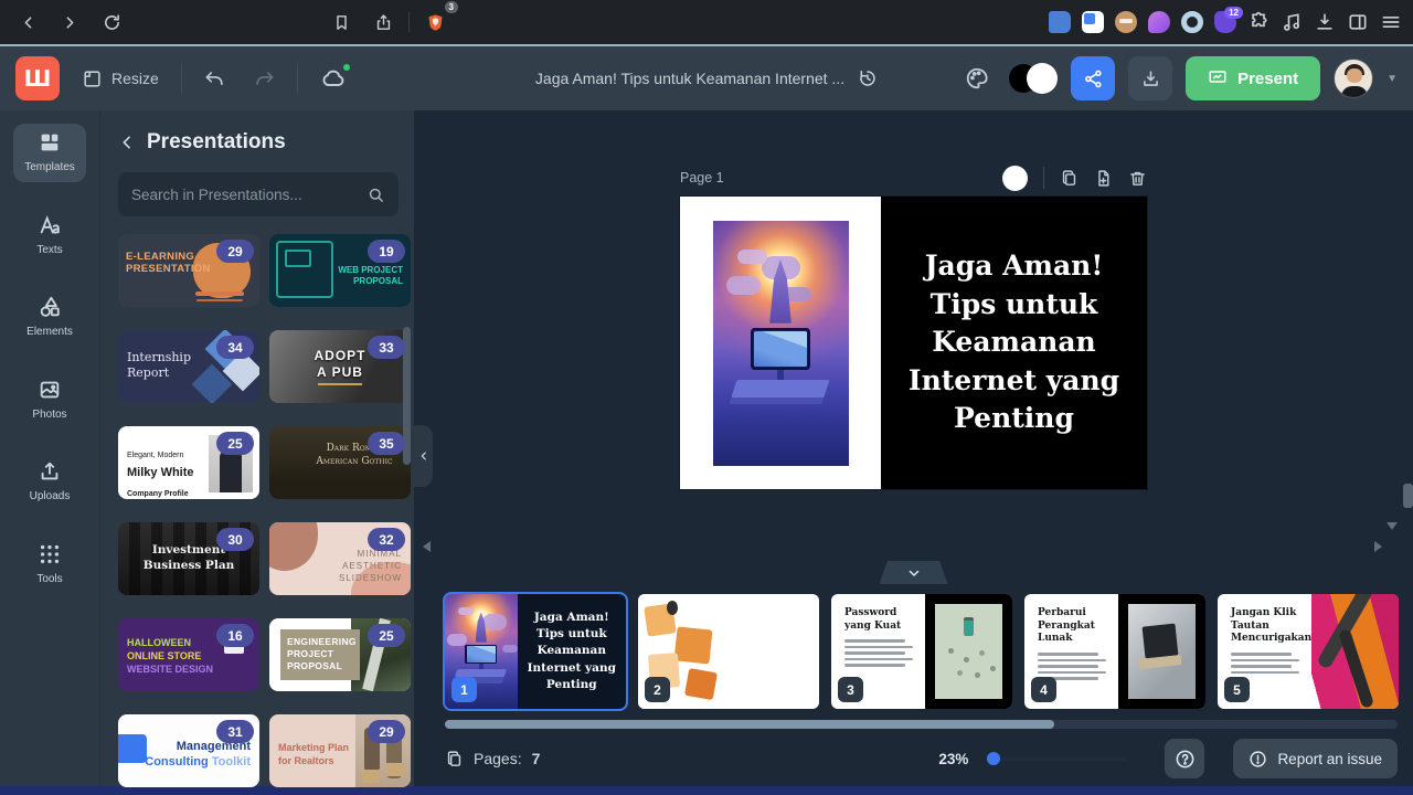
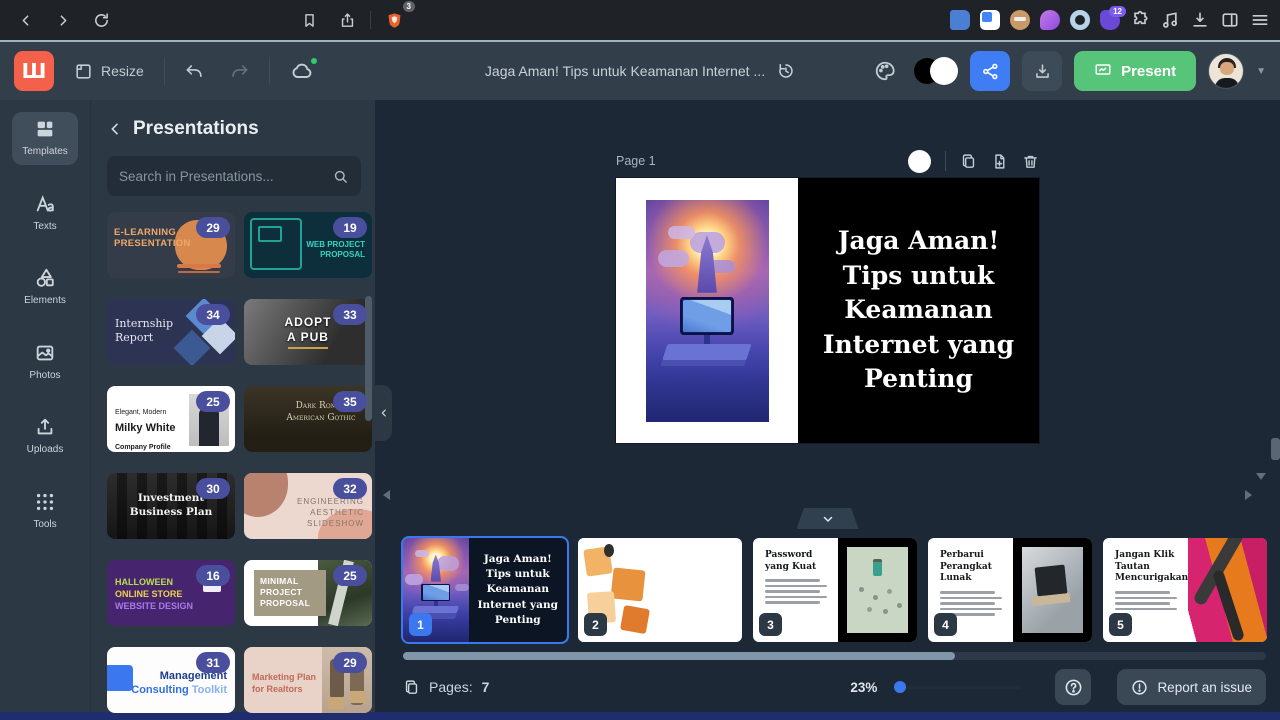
  3
  12
  Ш
  Resize
  Jaga Aman! Tips untuk Keamanan Internet ...
  Present
  ▼
  Templates
  Texts
  Elements
  Photos
  Uploads
  Tools
  Presentations
  Search in Presentations...
  29
  E-LEARNING
  PRESENTATION
  19
  WEB PROJECT
  PROPOSAL
  34
  Internship
  Report
  33
  ADOPT
  A PUB
  25
  Milky White
  35
  American Gothic
  30
  Investment
  Business Plan
  32
- MINIMAL
+ ENGINEERING
  AESTHETIC
  SLIDESHOW
  16
  HALLOWEEN
  ONLINE STORE
  WEBSITE DESIGN
  25
- ENGINEERING
+ MINIMAL
  PROJECT
  PROPOSAL
  31
  Management
  Consulting Toolkit
  29
  Marketing Plan
  for Realtors
  Page 1
  Jaga Aman! Tips untuk Keamanan Internet yang Penting
  Jaga Aman! Tips untuk Keamanan Internet yang Penting
  1
  2
  Password yang Kuat
  3
  Perbarui Perangkat Lunak
  4
  Jangan Klik Tautan Mencurigakan
  5
  Pages:
  7
  23%
  Report an issue
